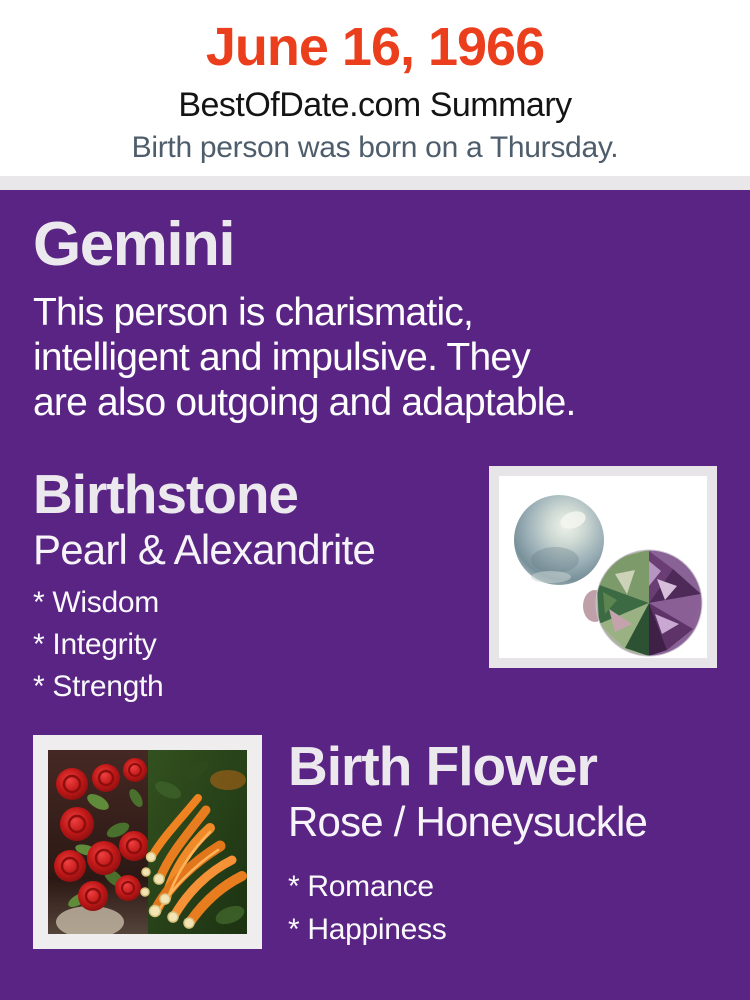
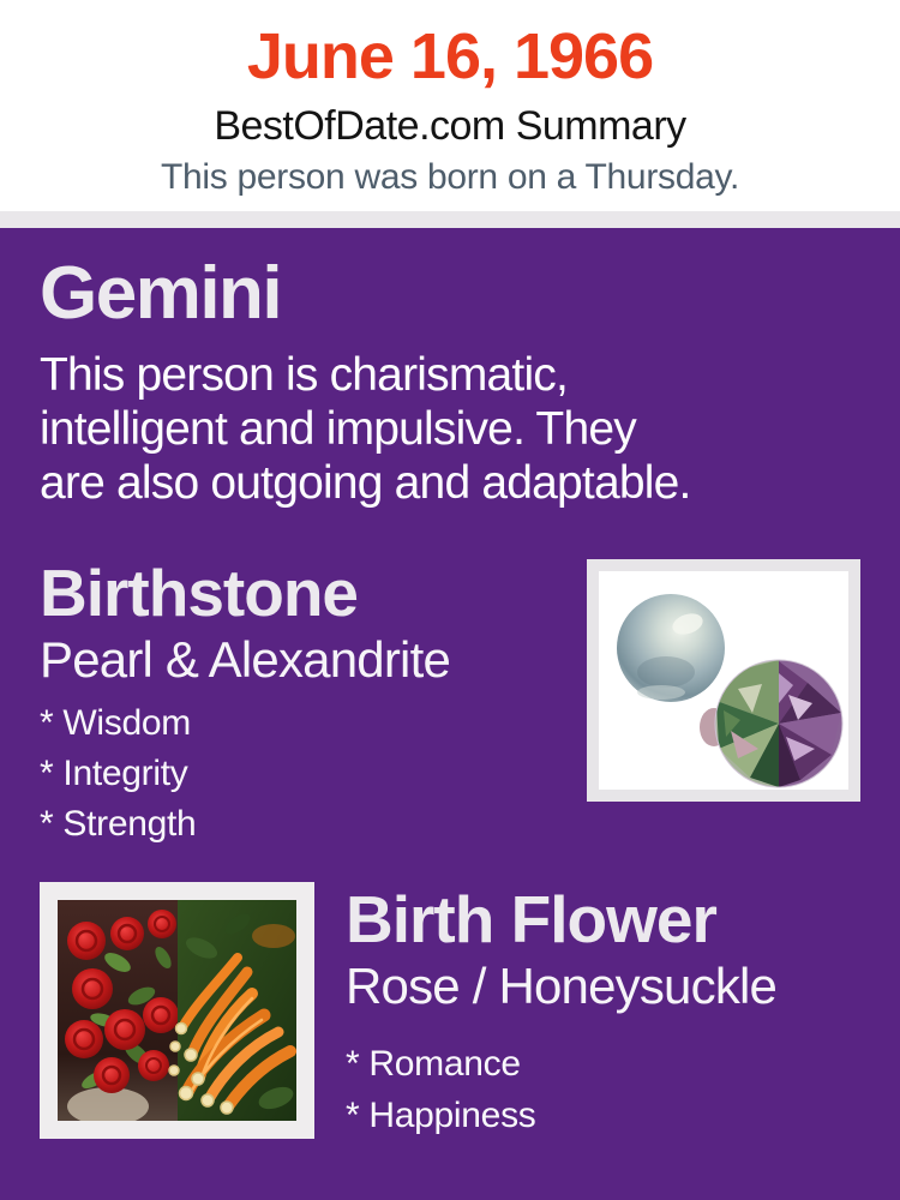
  June 16, 1966
  BestOfDate.com Summary
- Birth person was born on a Thursday.
+ This person was born on a Thursday.
  Gemini
  This person is charismatic,
  intelligent and impulsive. They
  are also outgoing and adaptable.
  Birthstone
  Pearl & Alexandrite
  * Wisdom
  * Integrity
  * Strength
  Birth Flower
  Rose / Honeysuckle
  * Romance
  * Happiness
